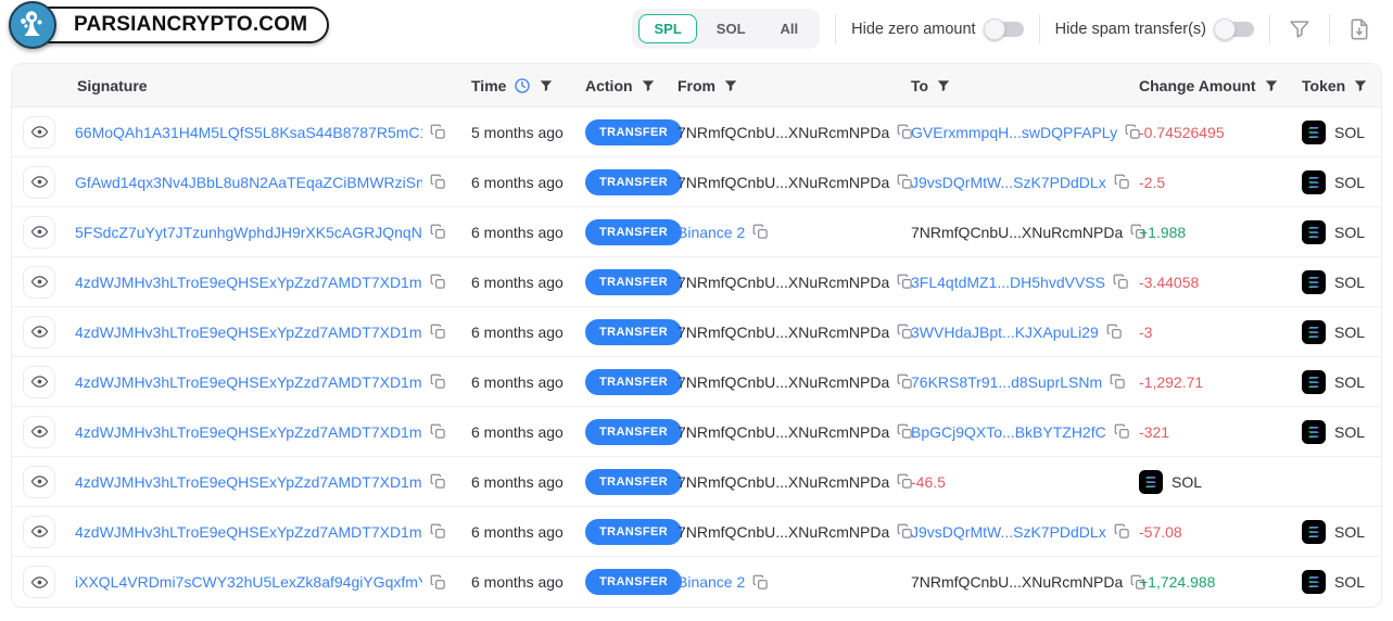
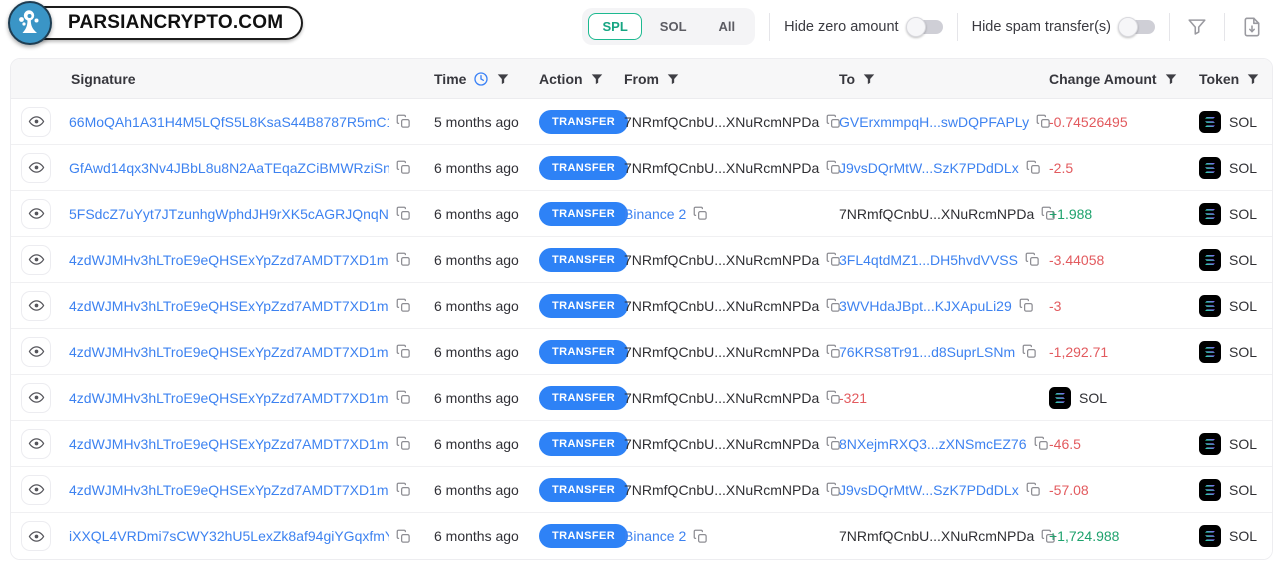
  PARSIANCRYPTO.COM
  SPL
  SOL
  All
  Hide zero amount
  Hide spam transfer(s)
  Signature
  Time
  Action
  From
  To
  Change Amount
  Token
  66MoQAh1A31H4M5LQfS5L8KsaS44B8787R5mC
  5 months ago
  TRANSFER
  7NRmfQCnbU...XNuRcmNPDa
  GVErxmmpqH...swDQPFAPLy
  -0.74526495
  SOL
  GfAwd14qx3Nv4JBbL8u8N2AaTEqaZCiBMWRziSn
  6 months ago
  TRANSFER
  7NRmfQCnbU...XNuRcmNPDa
  J9vsDQrMtW...SzK7PDdDLx
  -2.5
  SOL
  5FSdcZ7uYyt7JTzunhgWphdJH9rXK5cAGRJQnqN
  6 months ago
  TRANSFER
  Binance 2
  7NRmfQCnbU...XNuRcmNPDa
  +1.988
  SOL
  4zdWJMHv3hLTroE9eQHSExYpZzd7AMDT7XD1m
  6 months ago
  TRANSFER
  7NRmfQCnbU...XNuRcmNPDa
  3FL4qtdMZ1...DH5hvdVVSS
  -3.44058
  SOL
  4zdWJMHv3hLTroE9eQHSExYpZzd7AMDT7XD1m
  6 months ago
  TRANSFER
  7NRmfQCnbU...XNuRcmNPDa
  3WVHdaJBpt...KJXApuLi29
  -3
  SOL
  4zdWJMHv3hLTroE9eQHSExYpZzd7AMDT7XD1m
  6 months ago
  TRANSFER
  7NRmfQCnbU...XNuRcmNPDa
  76KRS8Tr91...d8SuprLSNm
  -1,292.71
  SOL
  4zdWJMHv3hLTroE9eQHSExYpZzd7AMDT7XD1m
  6 months ago
  TRANSFER
  7NRmfQCnbU...XNuRcmNPDa
- BpGCj9QXTo...BkBYTZH2fC
  -321
  SOL
  4zdWJMHv3hLTroE9eQHSExYpZzd7AMDT7XD1m
  6 months ago
  TRANSFER
  7NRmfQCnbU...XNuRcmNPDa
+ 8NXejmRXQ3...zXNSmcEZ76
  -46.5
  SOL
  4zdWJMHv3hLTroE9eQHSExYpZzd7AMDT7XD1m
  6 months ago
  TRANSFER
  7NRmfQCnbU...XNuRcmNPDa
  J9vsDQrMtW...SzK7PDdDLx
  -57.08
  SOL
  iXXQL4VRDmi7sCWY32hU5LexZk8af94giYGqxfm
  6 months ago
  TRANSFER
  Binance 2
  7NRmfQCnbU...XNuRcmNPDa
  +1,724.988
  SOL
